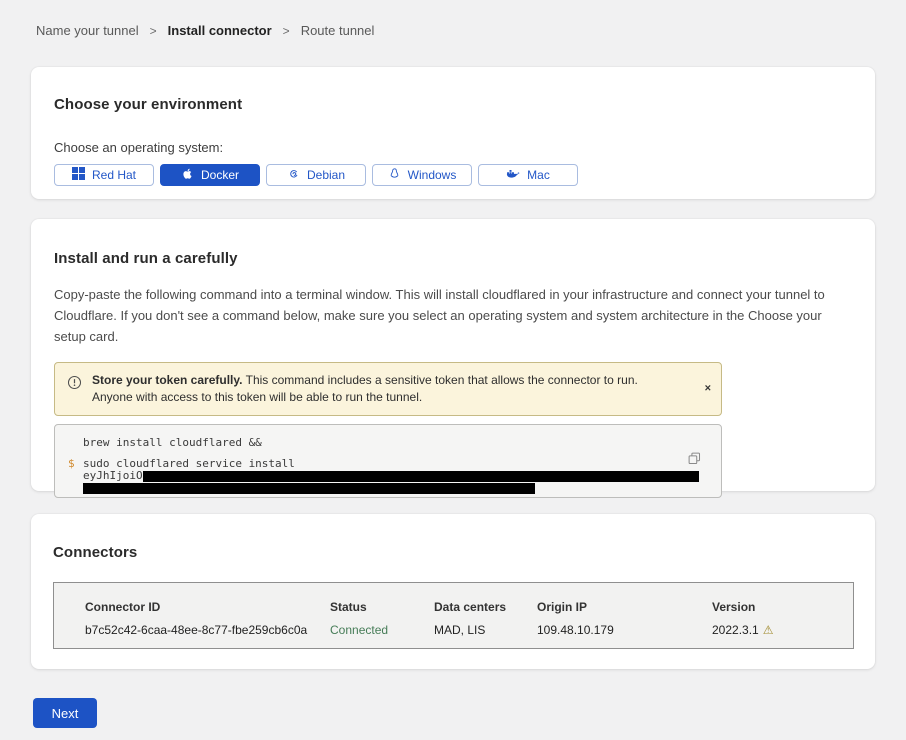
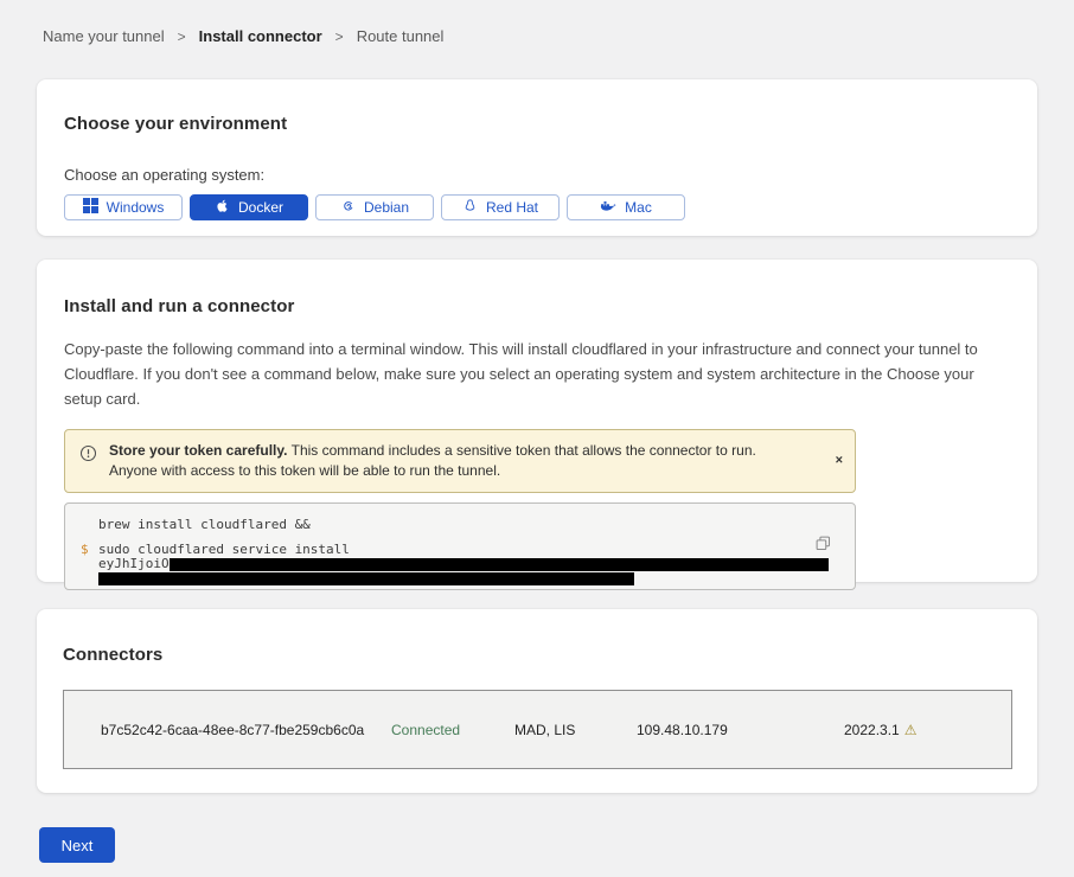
  Name your tunnel
  >
  Install connector
  >
  Route tunnel
  Choose your environment
  Choose an operating system:
- Red Hat
+ Windows
  Docker
  Debian
- Windows
+ Red Hat
  Mac
- Install and run a carefully
+ Install and run a connector
  Copy-paste the following command into a terminal window. This will install cloudflared in your infrastructure and connect your tunnel to Cloudflare. If you don't see a command below, make sure you select an operating system and system architecture in the Choose your setup card.
  Store your token carefully. This command includes a sensitive token that allows the connector to run. Anyone with access to this token will be able to run the tunnel.
  ×
  $
  brew install cloudflared &&
  sudo cloudflared service install
  eyJhIjoiO
  Connectors
- Connector ID
- Status
- Data centers
- Origin IP
- Version
  b7c52c42-6caa-48ee-8c77-fbe259cb6c0a
  Connected
  MAD, LIS
  109.48.10.179
  2022.3.1 ⚠
  Next
